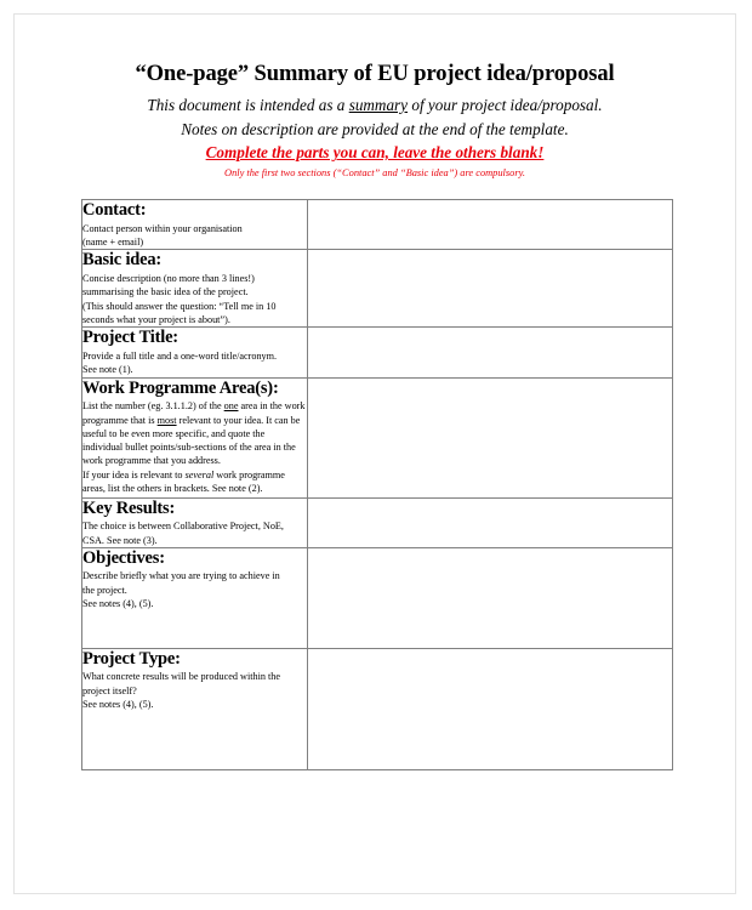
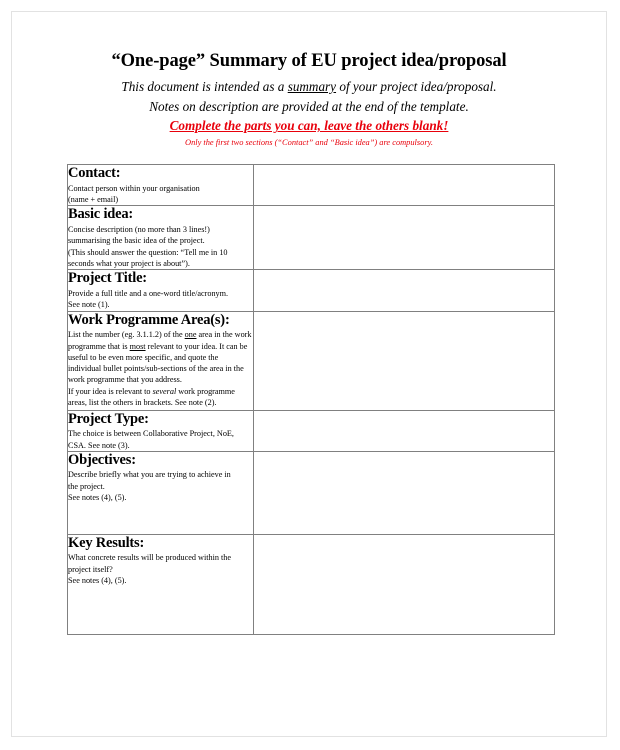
  “One-page” Summary of EU project idea/proposal
  This document is intended as a summary of your project idea/proposal.
  Notes on description are provided at the end of the template.
  Complete the parts you can, leave the others blank!
  Only the first two sections (“Contact” and “Basic idea”) are compulsory.
  Contact: Contact person within your organisation (name + email)
  Basic idea: Concise description (no more than 3 lines!) summarising the basic idea of the project. (This should answer the question: “Tell me in 10 seconds what your project is about”).
  Project Title: Provide a full title and a one-word title/acronym. See note (1).
  Work Programme Area(s): List the number (eg. 3.1.1.2) of the one area in the work programme that is most relevant to your idea. It can be useful to be even more specific, and quote the individual bullet points/sub-sections of the area in the work programme that you address. If your idea is relevant to several work programme areas, list the others in brackets. See note (2).
- Key Results: The choice is between Collaborative Project, NoE, CSA. See note (3).
+ Project Type: The choice is between Collaborative Project, NoE, CSA. See note (3).
  Objectives: Describe briefly what you are trying to achieve in the project. See notes (4), (5).
- Project Type: What concrete results will be produced within the project itself? See notes (4), (5).
+ Key Results: What concrete results will be produced within the project itself? See notes (4), (5).
